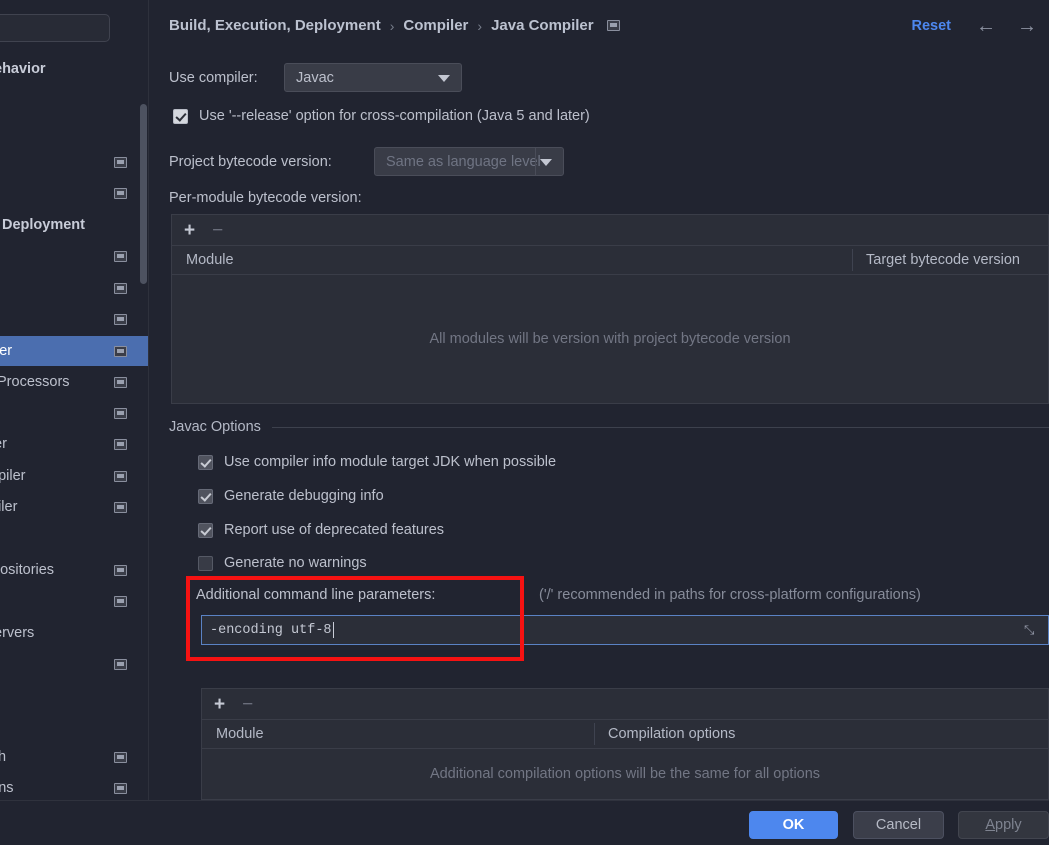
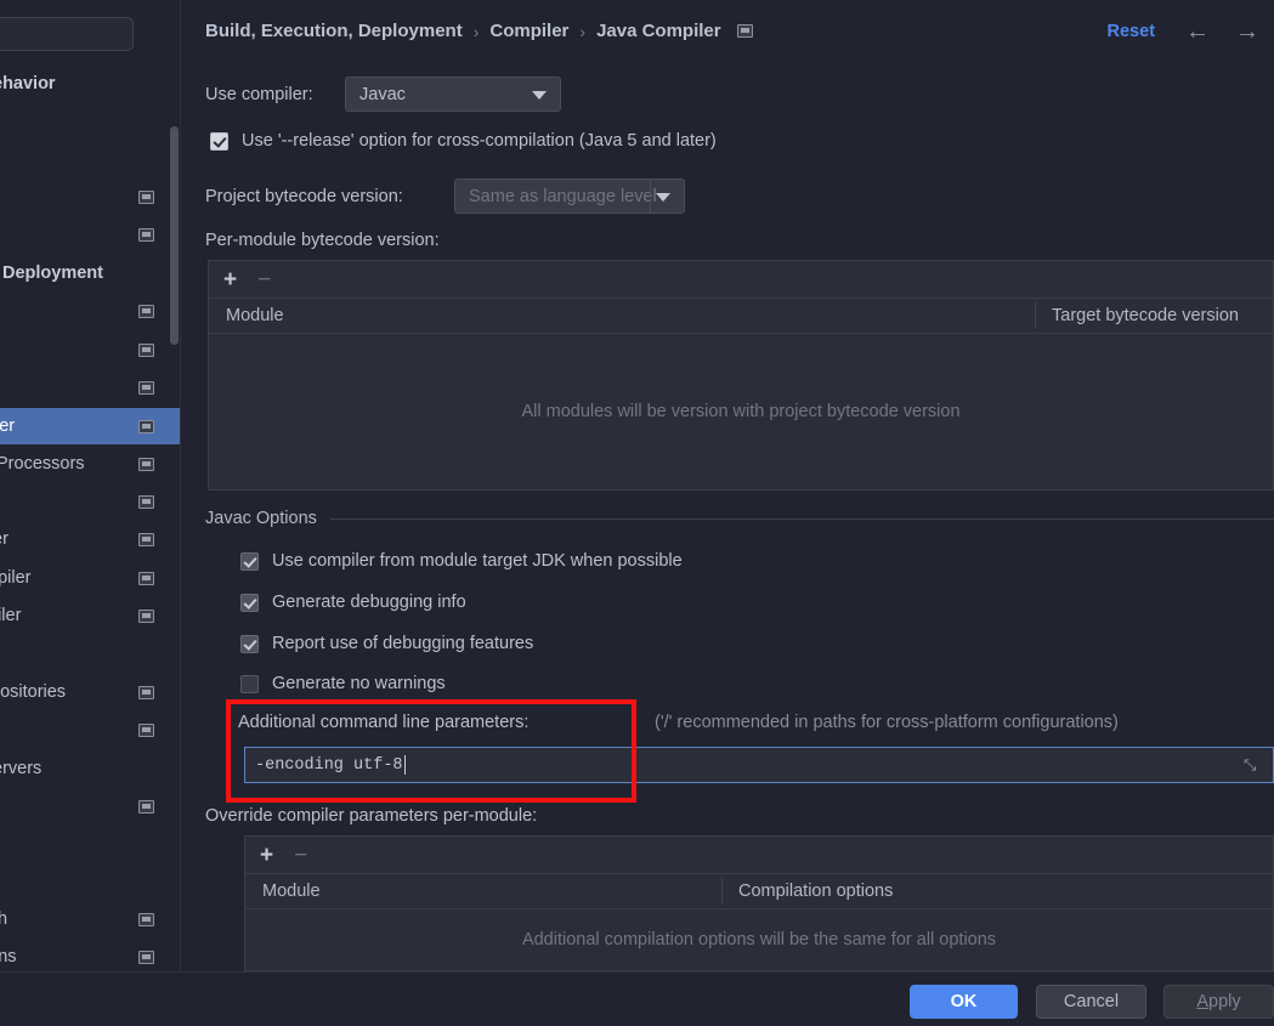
  havior
  Deployment
  Processors
  piler
  ositories
  rvers
  h
  Build, Execution, Deployment
  ›
  Compiler
  ›
  Java Compiler
  Reset
  ←
  →
  Use compiler:
  Javac
  Use '--release' option for cross-compilation (Java 5 and later)
  Project bytecode version:
  Same as language level
  Per-module bytecode version:
  +
  −
  Module
  Target bytecode version
  All modules will be version with project bytecode version
  Javac Options
- Use compiler info module target JDK when possible
+ Use compiler from module target JDK when possible
  Generate debugging info
- Report use of deprecated features
+ Report use of debugging features
  Generate no warnings
  Additional command line parameters:
  ('/' recommended in paths for cross-platform configurations)
  -encoding utf-8
  ⤡
+ Override compiler parameters per-module:
  +
  −
  Module
  Compilation options
  Additional compilation options will be the same for all options
  OK
  Cancel
  A
  pply
